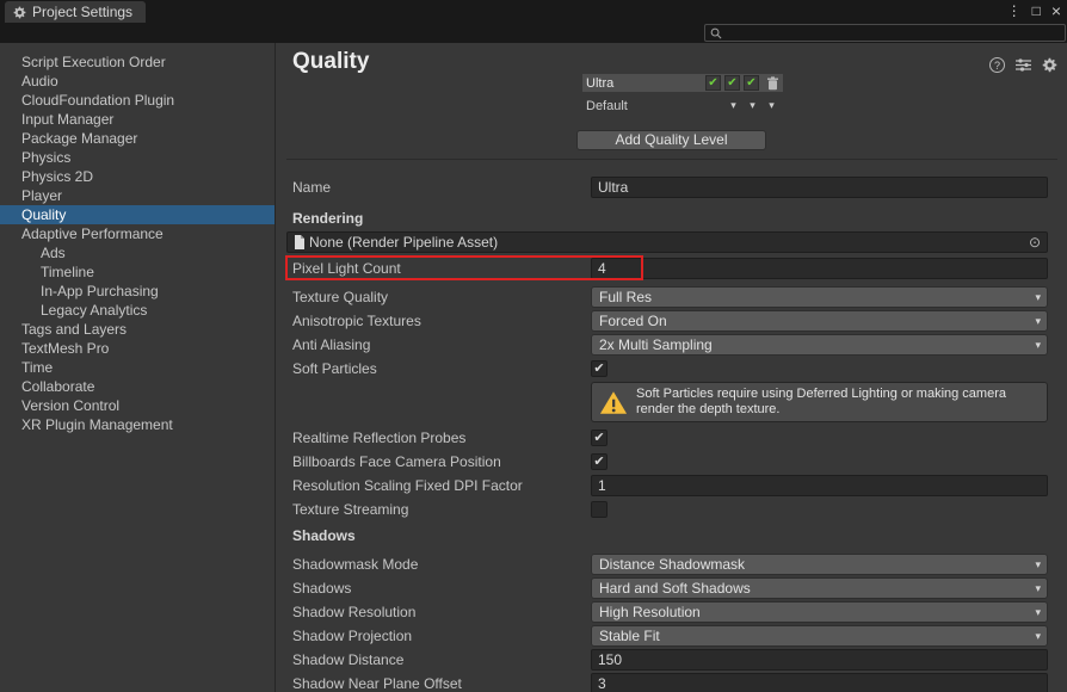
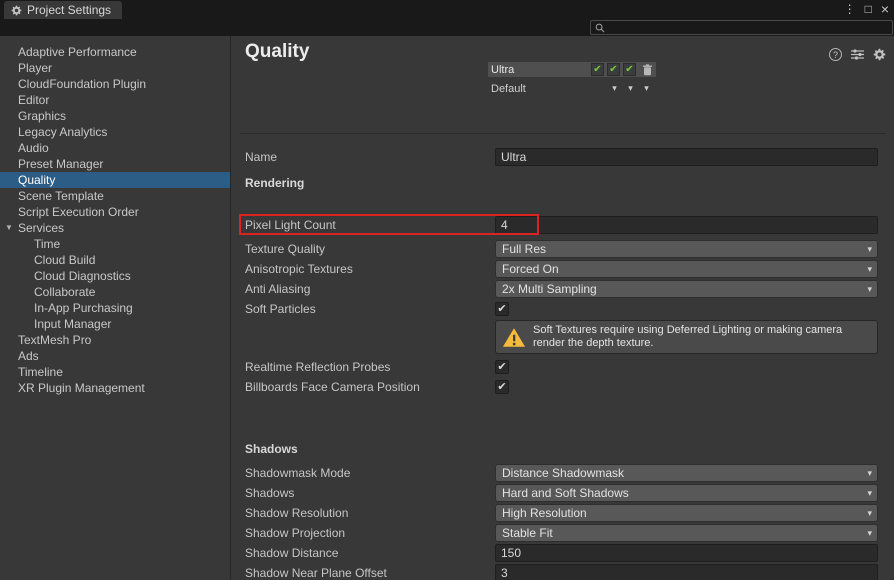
  Project Settings
  ⋮
  □
  ×
- Script Execution Order
+ Adaptive Performance
- Audio
+ Player
  CloudFoundation Plugin
+ Editor
+ Graphics
- Input Manager
+ Legacy Analytics
- Package Manager
- Physics
- Physics 2D
- Player
+ Audio
+ Preset Manager
  Quality
+ Scene Template
- Adaptive Performance
+ Script Execution Order
+ ▼
+ Services
- Ads
+ Time
+ Cloud Build
+ Cloud Diagnostics
- Timeline
+ Collaborate
  In-App Purchasing
- Legacy Analytics
+ Input Manager
- Tags and Layers
  TextMesh Pro
- Time
+ Ads
- Collaborate
+ Timeline
- Version Control
  XR Plugin Management
  Quality
  ?
  Ultra
  ✔
  ✔
  ✔
  Default
  ▾
  ▾
  ▾
- Add Quality Level
  Name
  Ultra
  Rendering
- None (Render Pipeline Asset)
- ⊙
  Pixel Light Count
  4
  Texture Quality
  Full Res
  ▾
  Anisotropic Textures
  Forced On
  ▾
  Anti Aliasing
  2x Multi Sampling
  ▾
  Soft Particles
  ✔
- Soft Particles require using Deferred Lighting or making camera render the depth texture.
+ Soft Textures require using Deferred Lighting or making camera render the depth texture.
  Realtime Reflection Probes
  ✔
  Billboards Face Camera Position
  ✔
- Resolution Scaling Fixed DPI Factor
- 1
- Texture Streaming
  Shadows
  Shadowmask Mode
  Distance Shadowmask
  ▾
  Shadows
  Hard and Soft Shadows
  ▾
  Shadow Resolution
  High Resolution
  ▾
  Shadow Projection
  Stable Fit
  ▾
  Shadow Distance
  150
  Shadow Near Plane Offset
  3
